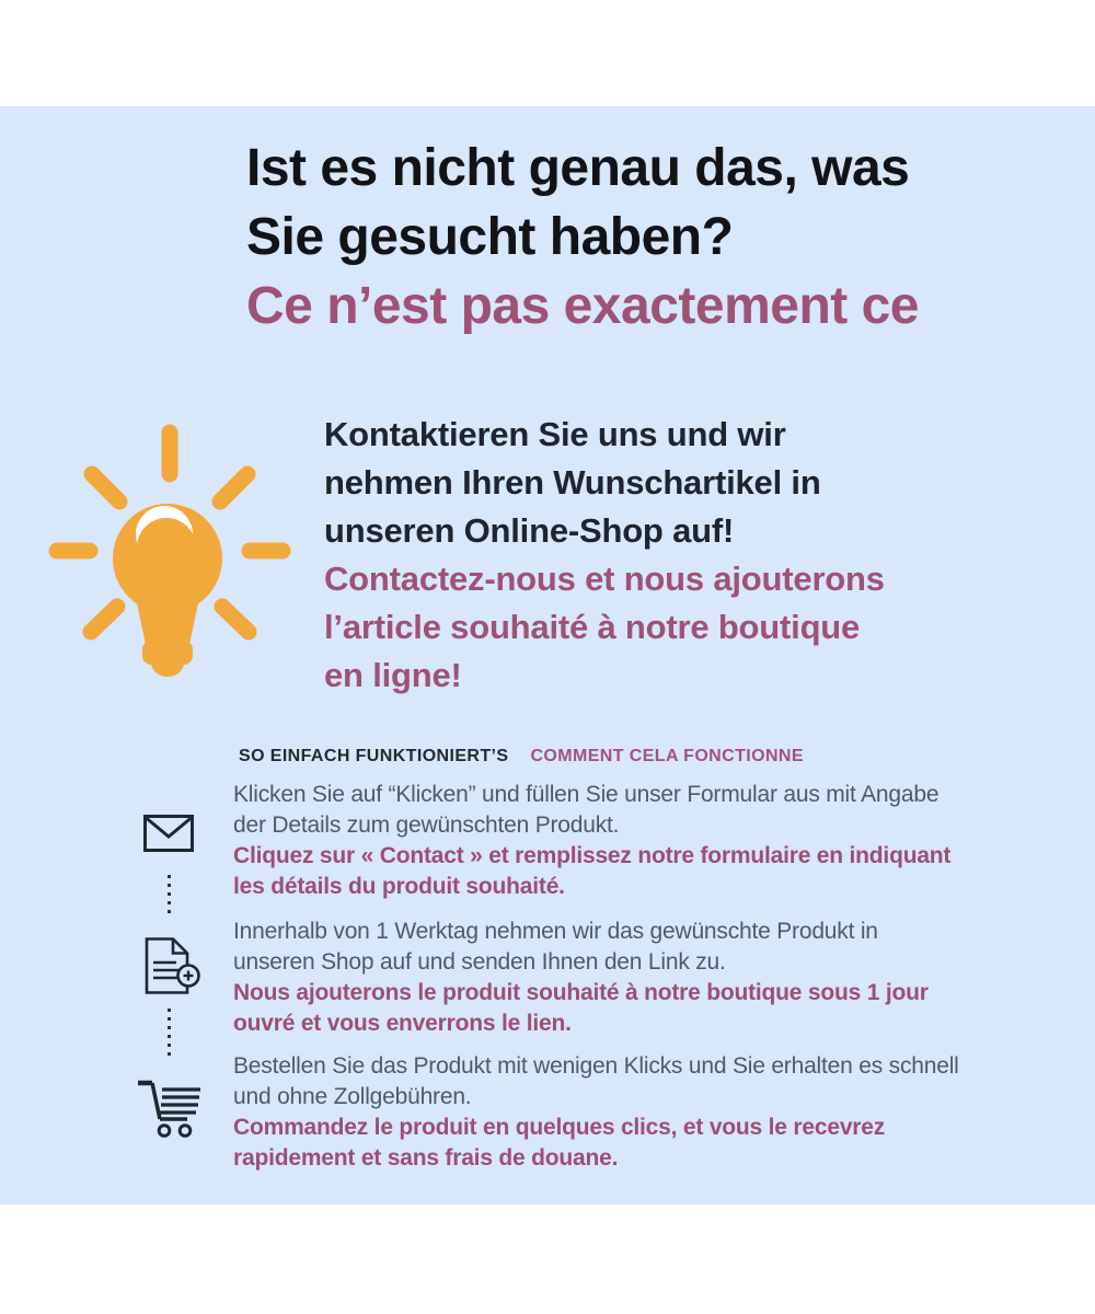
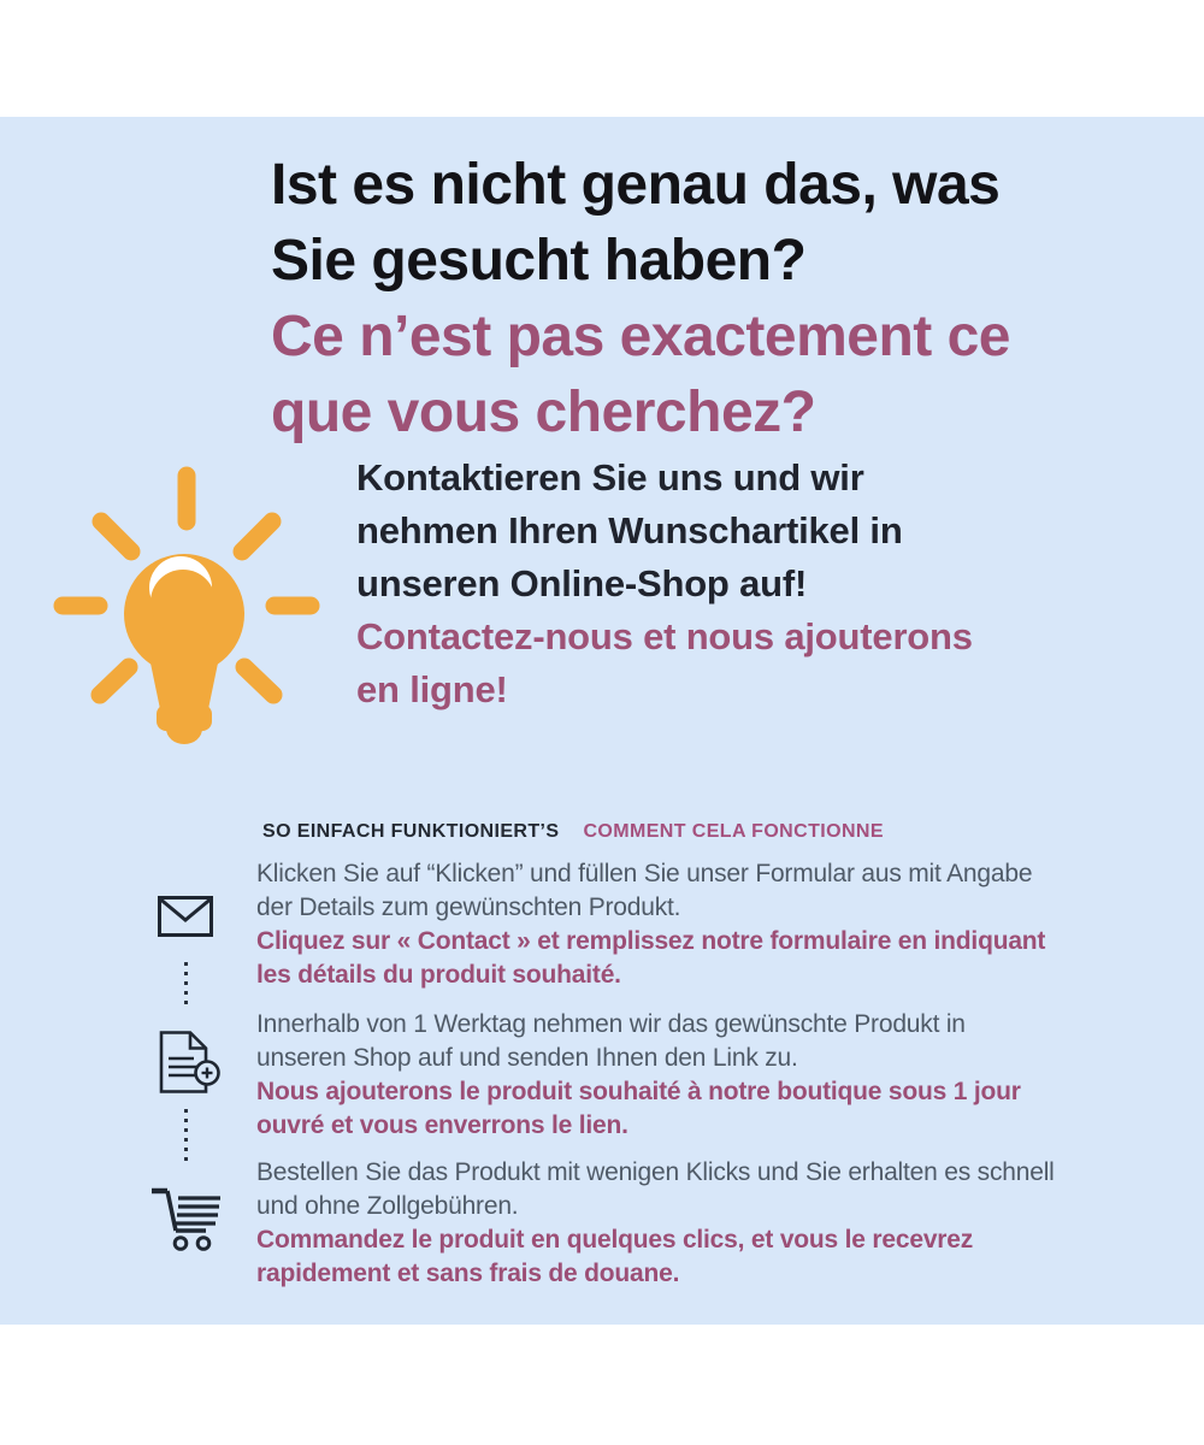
  Ist es nicht genau das, was
  Sie gesucht haben?
  Ce n’est pas exactement ce
+ que vous cherchez?
  Kontaktieren Sie uns und wir
  nehmen Ihren Wunschartikel in
  unseren Online-Shop auf!
  Contactez-nous et nous ajouterons
- l’article souhaité à notre boutique
  en ligne!
  SO EINFACH FUNKTIONIERT’S
  COMMENT CELA FONCTIONNE
  Klicken Sie auf “Klicken” und füllen Sie unser Formular aus mit Angabe
  der Details zum gewünschten Produkt.
  Cliquez sur « Contact » et remplissez notre formulaire en indiquant
  les détails du produit souhaité.
  Innerhalb von 1 Werktag nehmen wir das gewünschte Produkt in
  unseren Shop auf und senden Ihnen den Link zu.
  Nous ajouterons le produit souhaité à notre boutique sous 1 jour
  ouvré et vous enverrons le lien.
  Bestellen Sie das Produkt mit wenigen Klicks und Sie erhalten es schnell
  und ohne Zollgebühren.
  Commandez le produit en quelques clics, et vous le recevrez
  rapidement et sans frais de douane.
